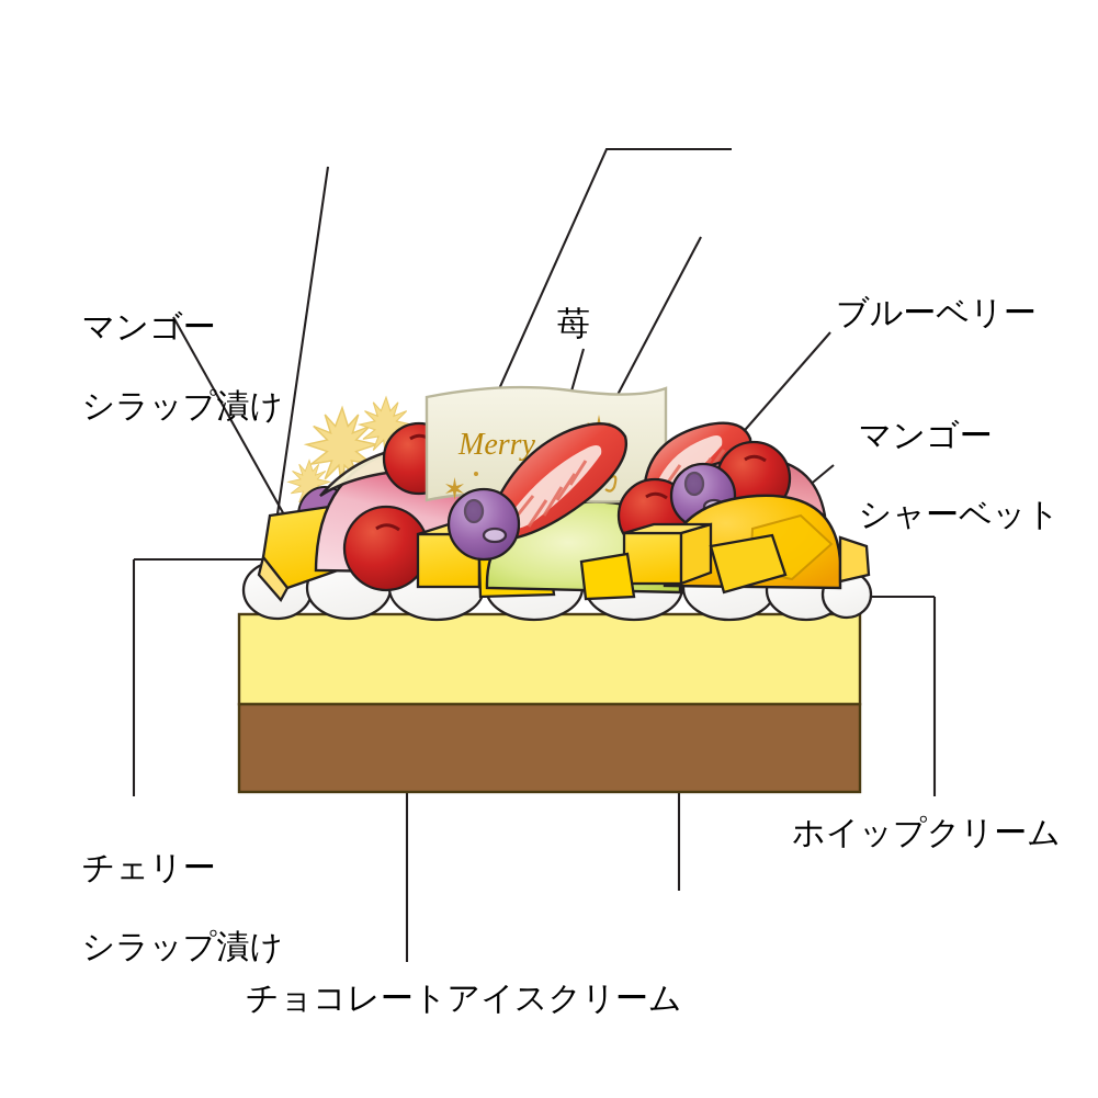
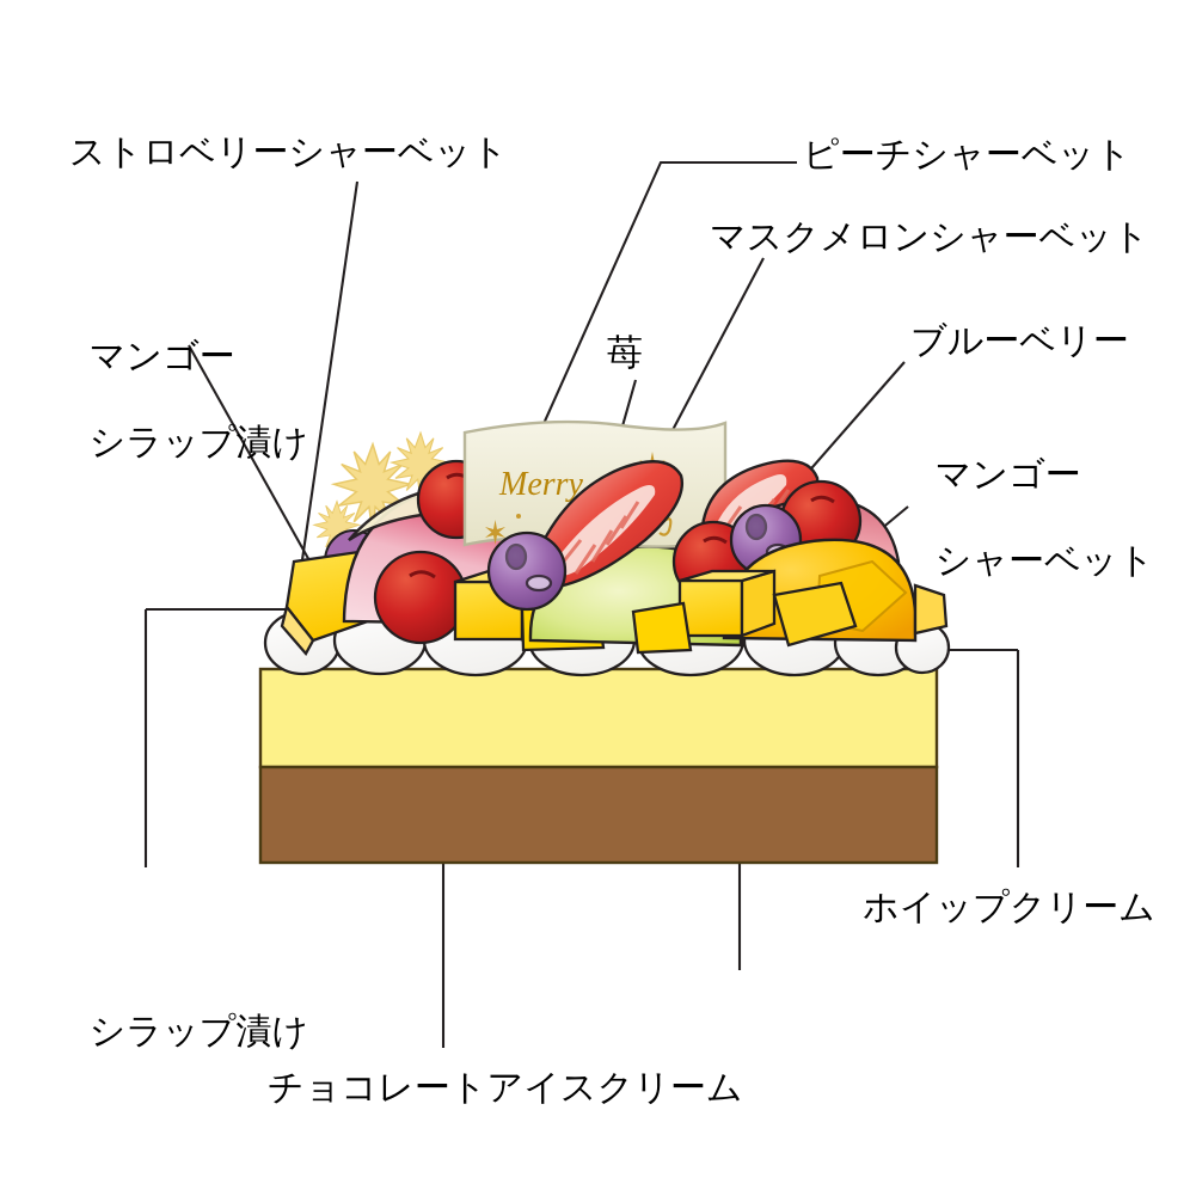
  Merry
+ ストロベリーシャーベット
+ ピーチシャーベット
+ マスクメロンシャーベット
  マンゴー
  シラップ漬け
  ブルーベリー
  苺
  マンゴー
  シャーベット
  ホイップクリーム
- チェリー
  シラップ漬け
  チョコレートアイスクリーム
